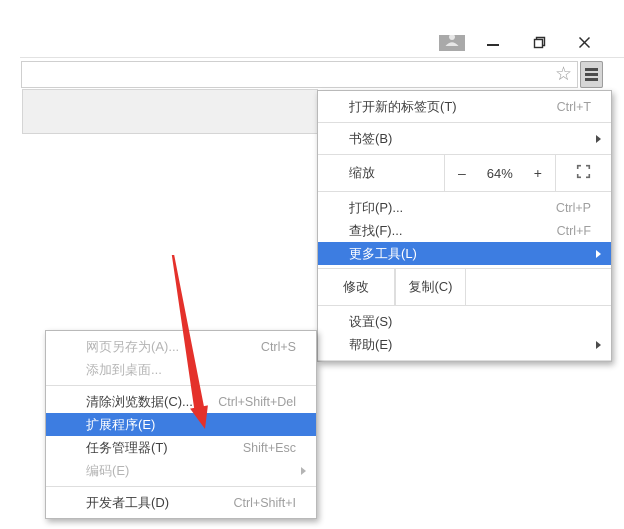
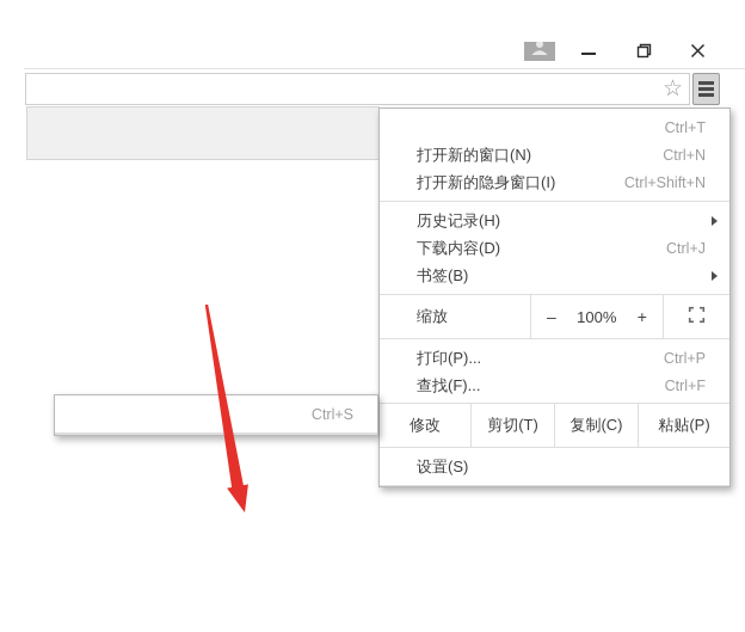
  ☆
- 打开新的标签页(T)
  Ctrl+T
+ 打开新的窗口(N)
+ Ctrl+N
+ 打开新的隐身窗口(I)
+ Ctrl+Shift+N
+ 历史记录(H)
+ 下载内容(D)
+ Ctrl+J
  书签(B)
  缩放
  –
- 64%
+ 100%
  +
  打印(P)...
  Ctrl+P
  查找(F)...
  Ctrl+F
- 更多工具(L)
  修改
+ 剪切(T)
  复制(C)
+ 粘贴(P)
  设置(S)
- 帮助(E)
- 网页另存为(A)...
  Ctrl+S
- 添加到桌面...
- 清除浏览数据(C)...
- Ctrl+Shift+Del
- 扩展程序(E)
- 任务管理器(T)
- Shift+Esc
- 编码(E)
- 开发者工具(D)
- Ctrl+Shift+I
